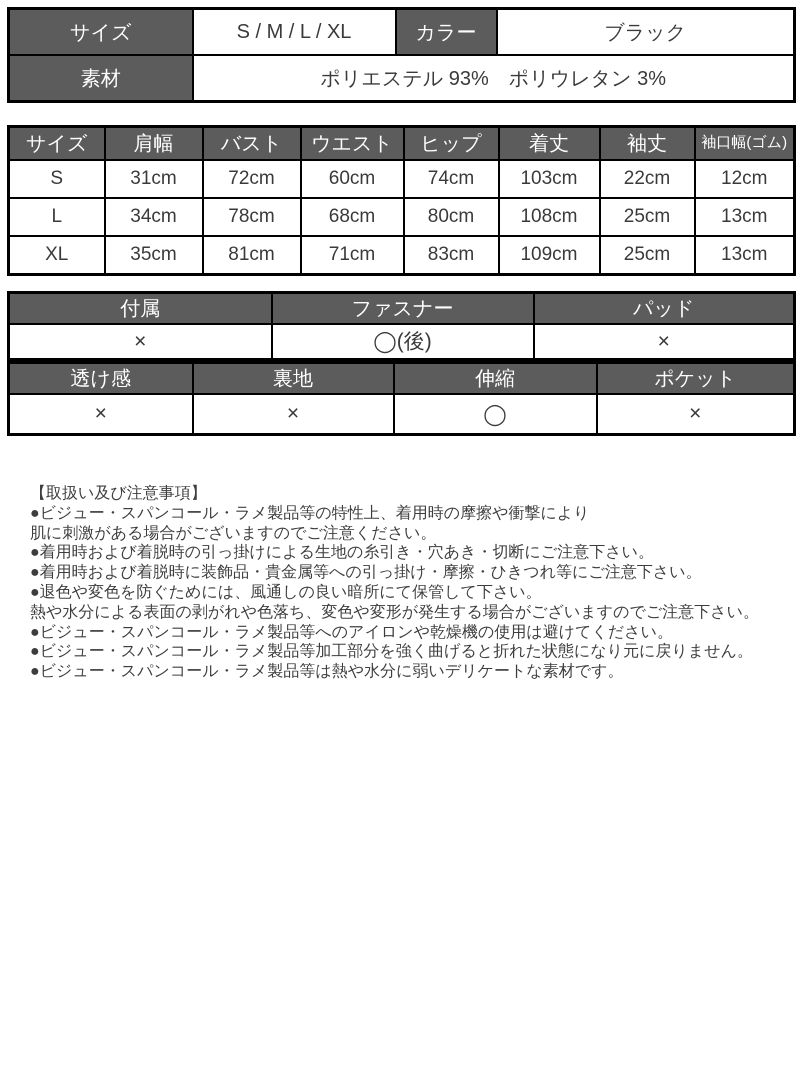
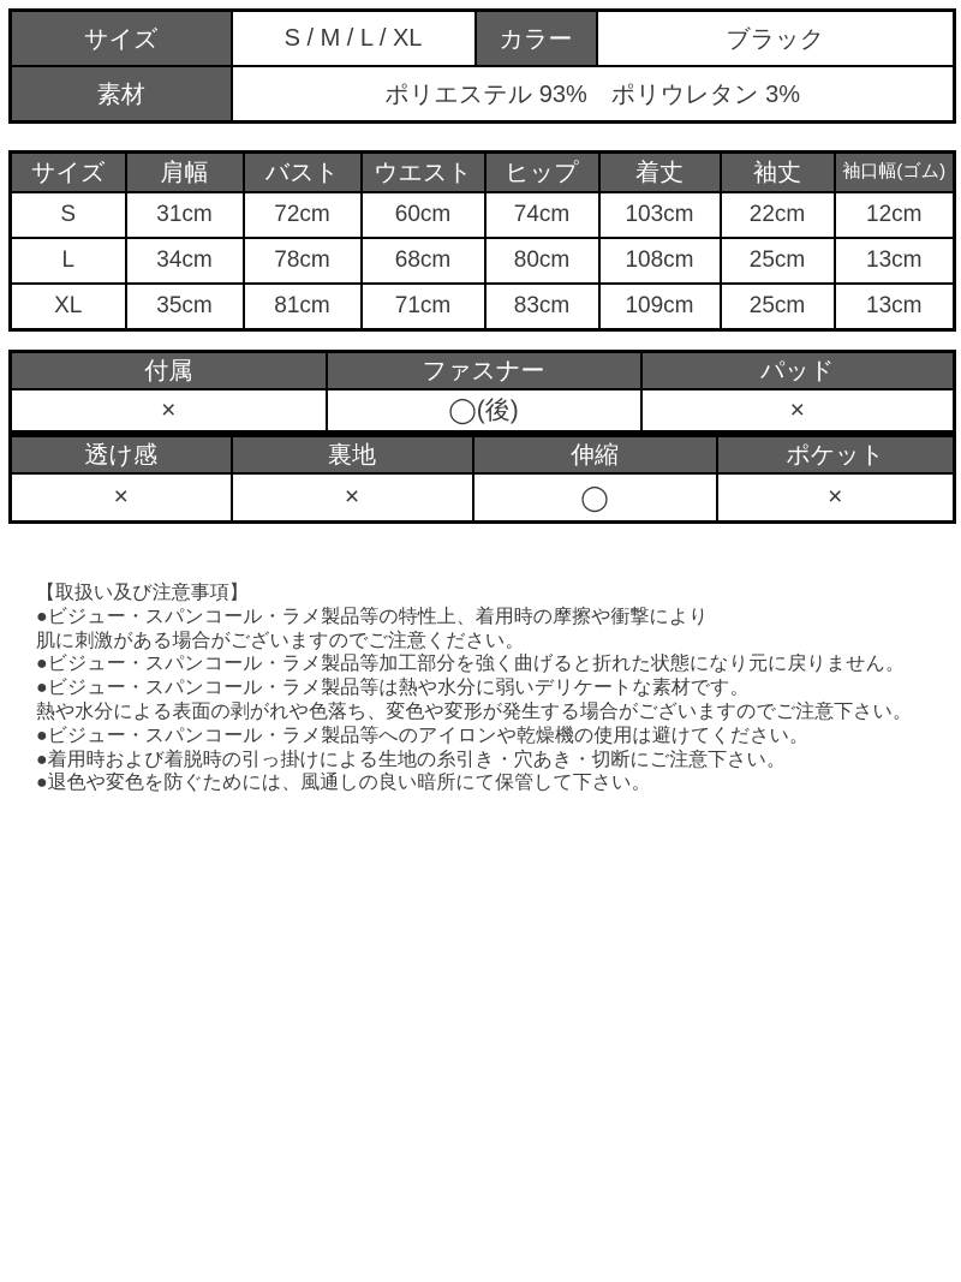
  サイズ	S / M / L / XL	カラー	ブラック
  素材	ポリエステル 93% ポリウレタン 3%
  サイズ	肩幅	バスト	ウエスト	ヒップ	着丈	袖丈	袖口幅(ゴム)
  S	31cm	72cm	60cm	74cm	103cm	22cm	12cm
  L	34cm	78cm	68cm	80cm	108cm	25cm	13cm
  XL	35cm	81cm	71cm	83cm	109cm	25cm	13cm
  付属	ファスナー	パッド
  ×	◯(後)	×
  透け感	裏地	伸縮	ポケット
  ×	×	◯	×
  【取扱い及び注意事項】
  ●ビジュー・スパンコール・ラメ製品等の特性上、着用時の摩擦や衝撃により
  肌に刺激がある場合がございますのでご注意ください。
- ●着用時および着脱時の引っ掛けによる生地の糸引き・穴あき・切断にご注意下さい。
+ ●ビジュー・スパンコール・ラメ製品等加工部分を強く曲げると折れた状態になり元に戻りません。
- ●着用時および着脱時に装飾品・貴金属等への引っ掛け・摩擦・ひきつれ等にご注意下さい。
- ●退色や変色を防ぐためには、風通しの良い暗所にて保管して下さい。
+ ●ビジュー・スパンコール・ラメ製品等は熱や水分に弱いデリケートな素材です。
  熱や水分による表面の剥がれや色落ち、変色や変形が発生する場合がございますのでご注意下さい。
  ●ビジュー・スパンコール・ラメ製品等へのアイロンや乾燥機の使用は避けてください。
- ●ビジュー・スパンコール・ラメ製品等加工部分を強く曲げると折れた状態になり元に戻りません。
+ ●着用時および着脱時の引っ掛けによる生地の糸引き・穴あき・切断にご注意下さい。
- ●ビジュー・スパンコール・ラメ製品等は熱や水分に弱いデリケートな素材です。
+ ●退色や変色を防ぐためには、風通しの良い暗所にて保管して下さい。
